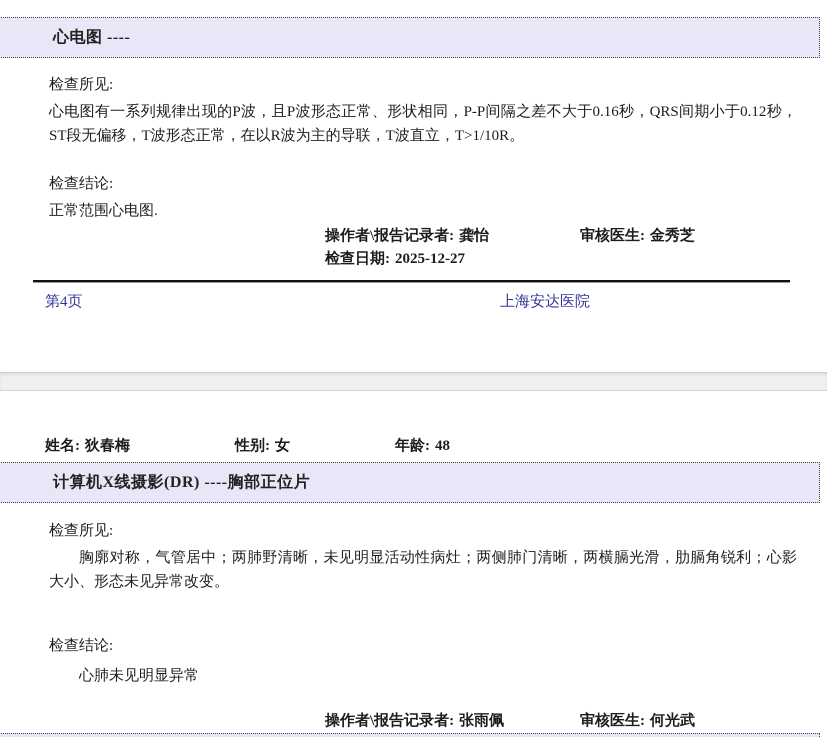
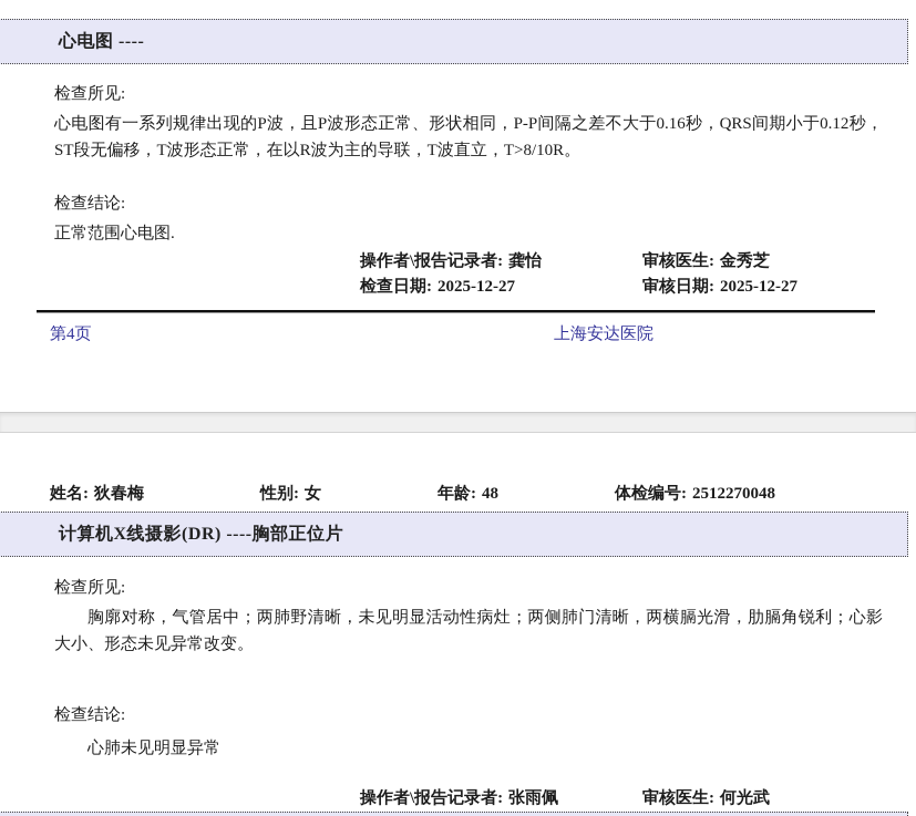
  心电图 ----
  检查所见:
- 心电图有一系列规律出现的P波，且P波形态正常、形状相同，P-P间隔之差不大于0.16秒，QRS间期小于0.12秒，ST段无偏移，T波形态正常，在以R波为主的导联，T波直立，T>1/10R。
+ 心电图有一系列规律出现的P波，且P波形态正常、形状相同，P-P间隔之差不大于0.16秒，QRS间期小于0.12秒，ST段无偏移，T波形态正常，在以R波为主的导联，T波直立，T>8/10R。
  检查结论:
  正常范围心电图.
  操作者\报告记录者: 龚怡
  审核医生: 金秀芝
  检查日期: 2025-12-27
+ 审核日期: 2025-12-27
  第4页
  上海安达医院
  姓名: 狄春梅
  性别: 女
  年龄: 48
+ 体检编号: 2512270048
  计算机X线摄影(DR) ----胸部正位片
  检查所见:
  胸廓对称，气管居中；两肺野清晰，未见明显活动性病灶；两侧肺门清晰，两横膈光滑，肋膈角锐利；心影大小、形态未见异常改变。
  检查结论:
  心肺未见明显异常
  操作者\报告记录者: 张雨佩
  审核医生: 何光武
